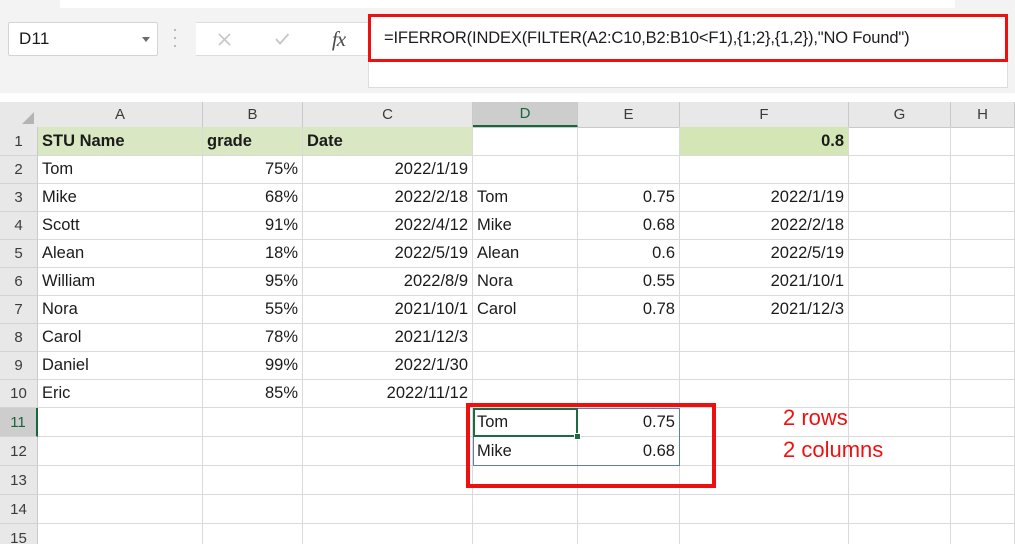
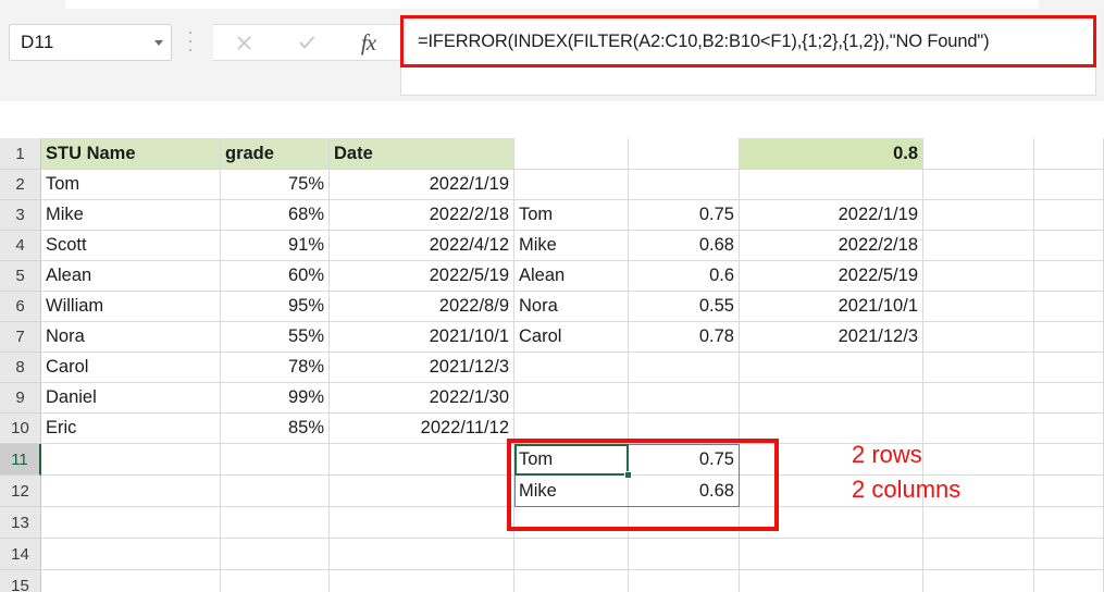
  D11
  fx
  =IFERROR(INDEX(FILTER(A2:C10,B2:B10<F1),{1;2},{1,2}),"NO Found")
- A
- B
- C
- D
- E
- F
- G
- H
  1
  2
  3
  4
  5
  6
  7
  8
  9
  10
  11
  12
  13
  14
  15
  STU Name
  grade
  Date
  0.8
  Tom
  75%
  2022/1/19
  Mike
  68%
  2022/2/18
  Tom
  0.75
  2022/1/19
  Scott
  91%
  2022/4/12
  Mike
  0.68
  2022/2/18
  Alean
- 18%
+ 60%
  2022/5/19
  Alean
  0.6
  2022/5/19
  William
  95%
  2022/8/9
  Nora
  0.55
  2021/10/1
  Nora
  55%
  2021/10/1
  Carol
  0.78
  2021/12/3
  Carol
  78%
  2021/12/3
  Daniel
  99%
  2022/1/30
  Eric
  85%
  2022/11/12
  Tom
  0.75
  Mike
  0.68
  2 rows
  2 columns
